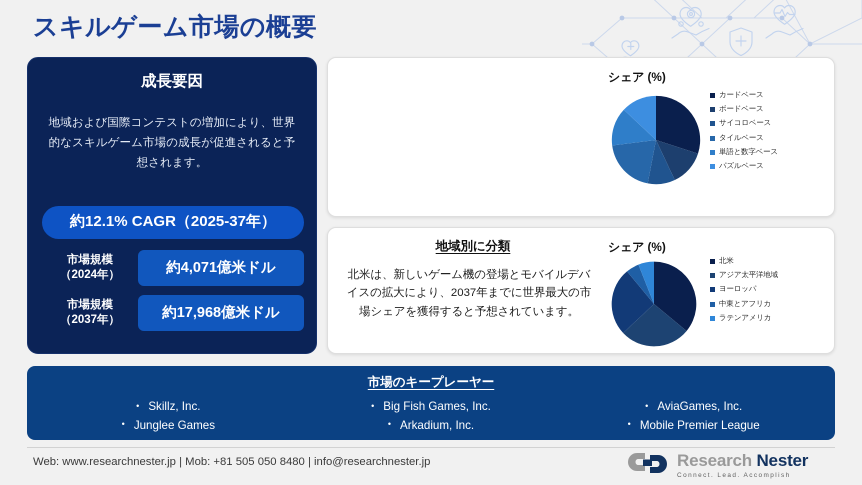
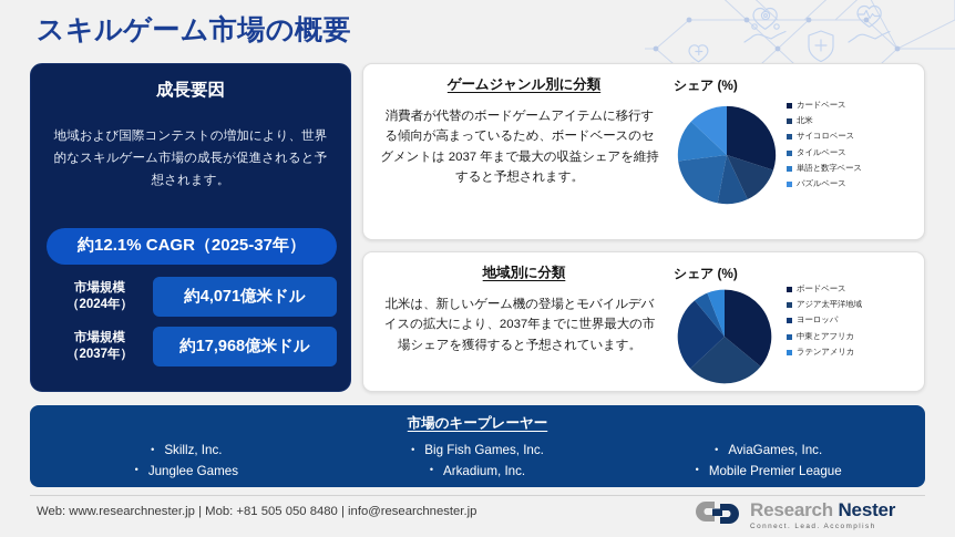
  スキルゲーム市場の概要
  成長要因
  地域および国際コンテストの増加により、世界的なスキルゲーム市場の成長が促進されると予想されます。
  約12.1% CAGR（2025-37年）
  市場規模
  （2024年）
  約4,071億米ドル
  市場規模
  （2037年）
  約17,968億米ドル
+ ゲームジャンル別に分類
+ 消費者が代替のボードゲームアイテムに移行する傾向が高まっているため、ボードベースのセグメントは 2037 年まで最大の収益シェアを維持すると予想されます。
  シェア (%)
  カードベース
- ボードベース
+ 北米
  サイコロベース
  タイルベース
  単語と数字ベース
  パズルベース
  地域別に分類
  北米は、新しいゲーム機の登場とモバイルデバイスの拡大により、2037年までに世界最大の市場シェアを獲得すると予想されています。
  シェア (%)
- 北米
+ ボードベース
  アジア太平洋地域
  ヨーロッパ
  中東とアフリカ
  ラテンアメリカ
  市場のキープレーヤー
  Skillz, Inc.
  Junglee Games
  Big Fish Games, Inc.
  Arkadium, Inc.
  AviaGames, Inc.
  Mobile Premier League
  Web: www.researchnester.jp | Mob: +81 505 050 8480 | info@researchnester.jp
  Research Nester
